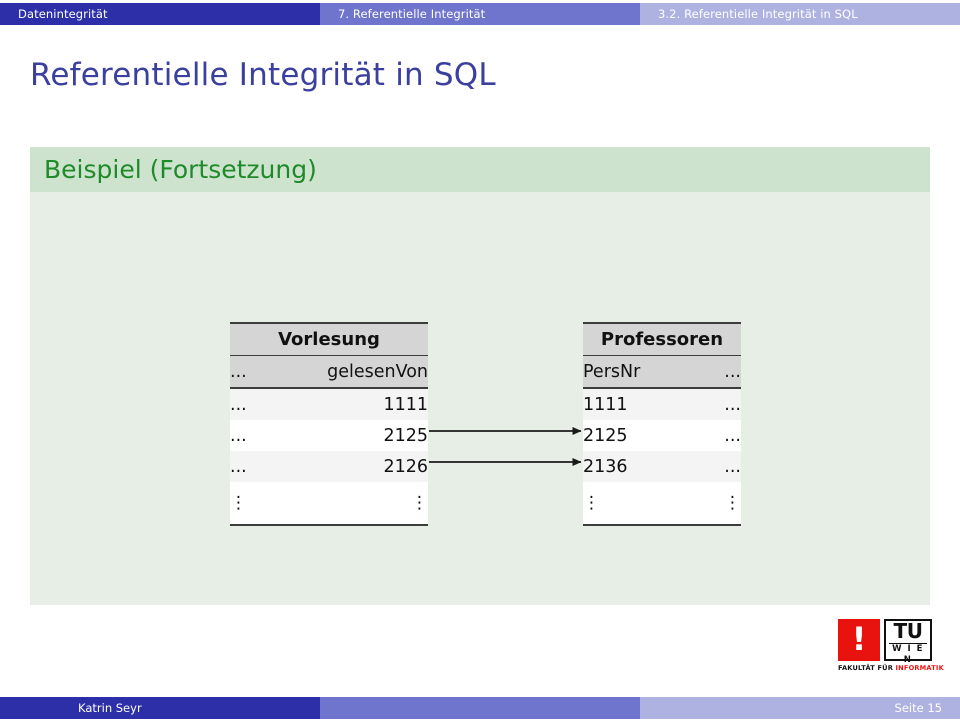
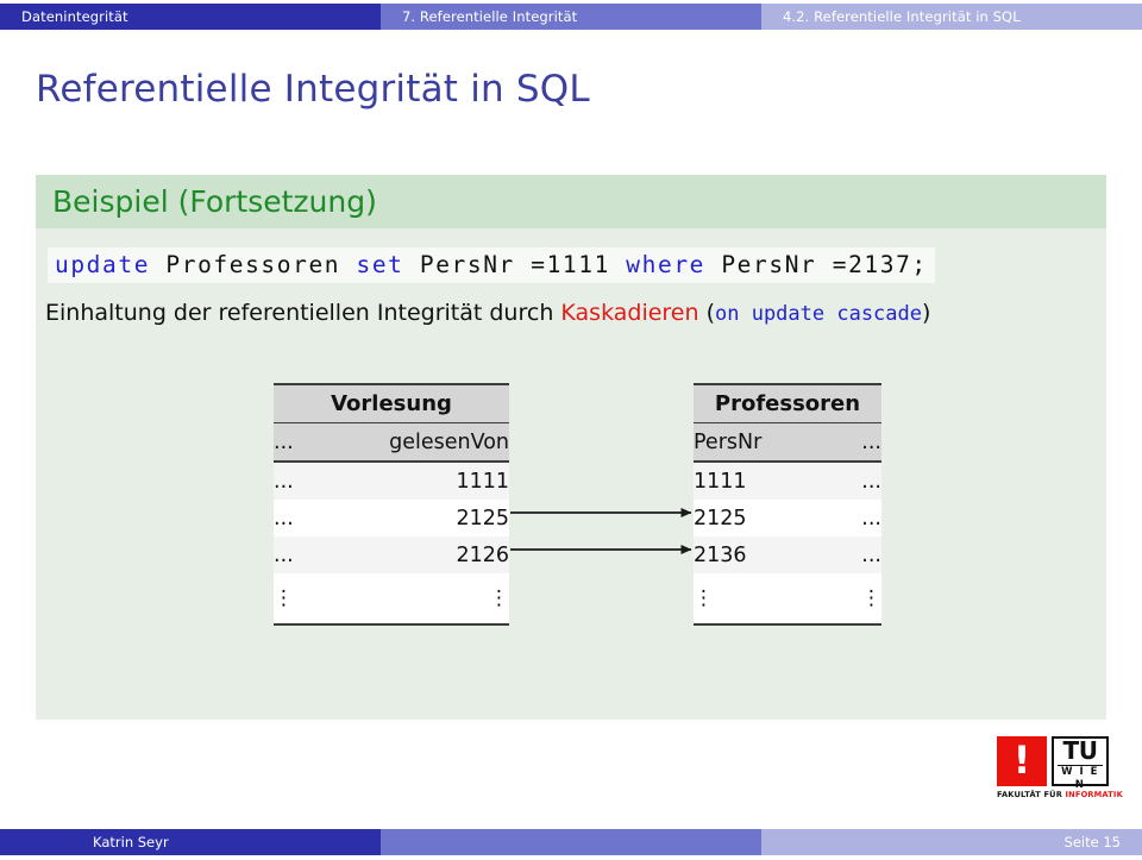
  Datenintegrität
  7. Referentielle Integrität
- 3.2. Referentielle Integrität in SQL
+ 4.2. Referentielle Integrität in SQL
  Referentielle Integrität in SQL
  Beispiel (Fortsetzung)
+ update Professoren set PersNr =1111 where PersNr =2137;
+ Einhaltung der referentiellen Integrität durch Kaskadieren (on update cascade)
  Vorlesung
  ...	gelesenVon
  ...	1111
  ...	2125
  ...	2126
  ⋮	⋮
  Professoren
  PersNr	...
  1111	...
  2125	...
  2136	...
  ⋮	⋮
  !
  TU
  W I E N
  FAKULTÄT FÜR INFORMATIK
  Katrin Seyr
  Seite 15
